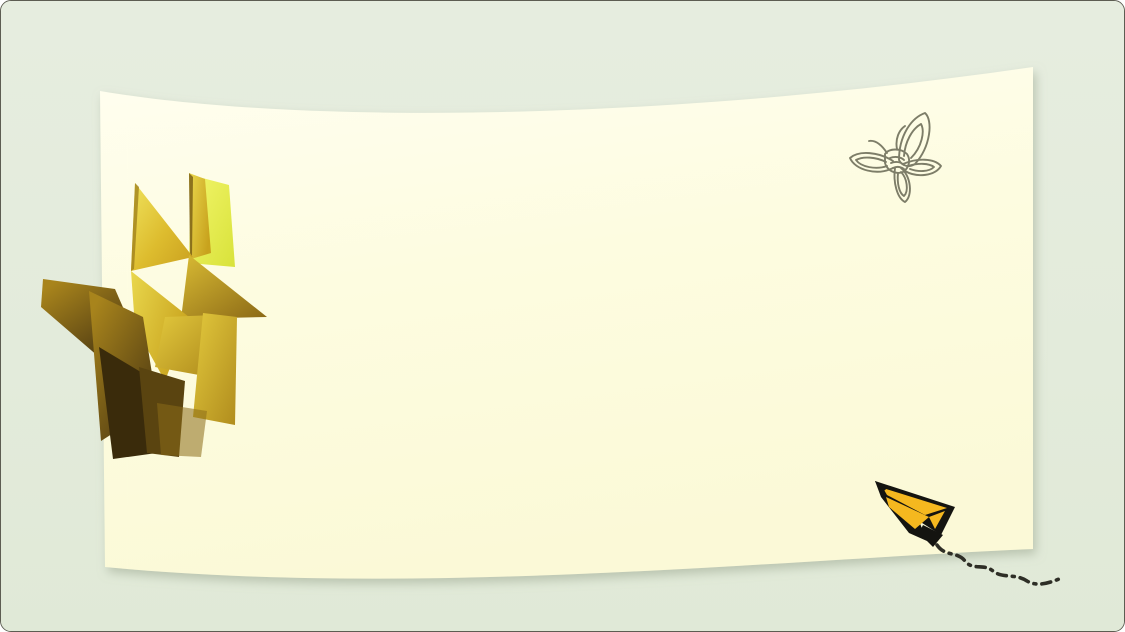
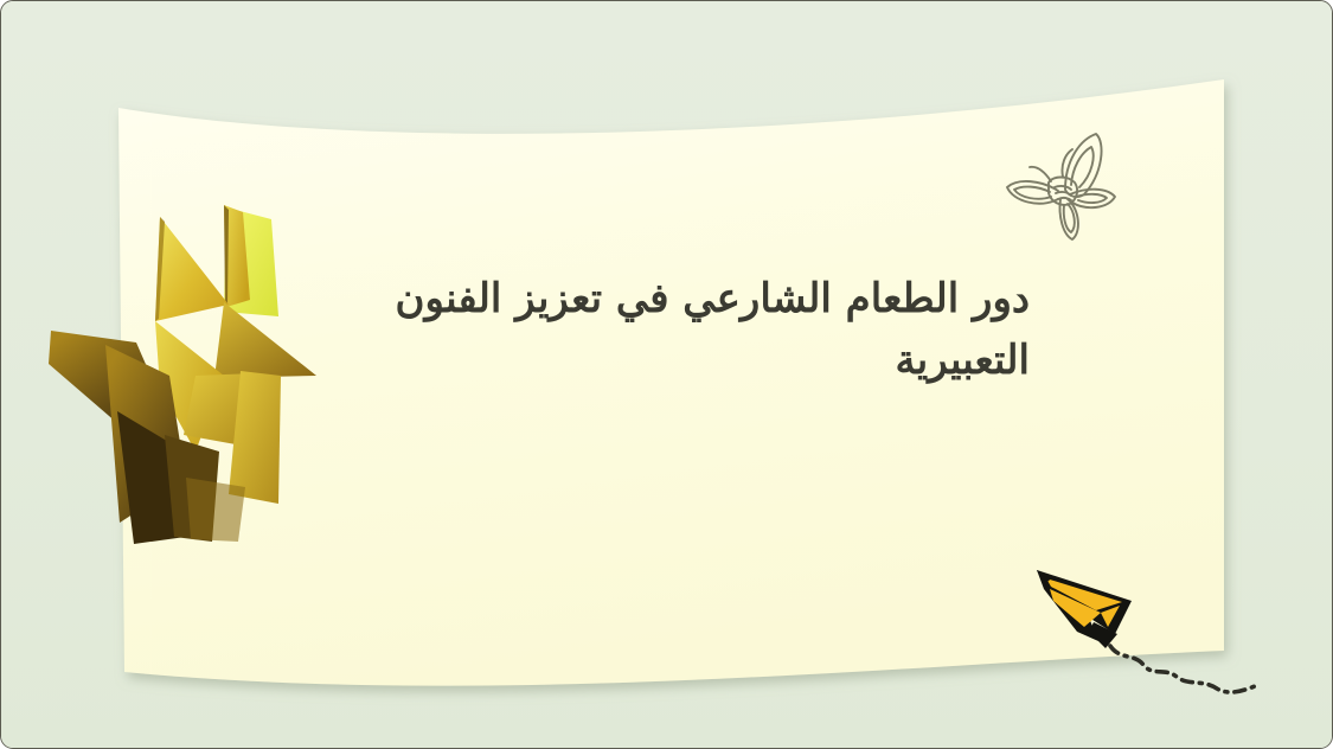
+ دور الطعام الشارعي في تعزيز الفنون التعبيرية
